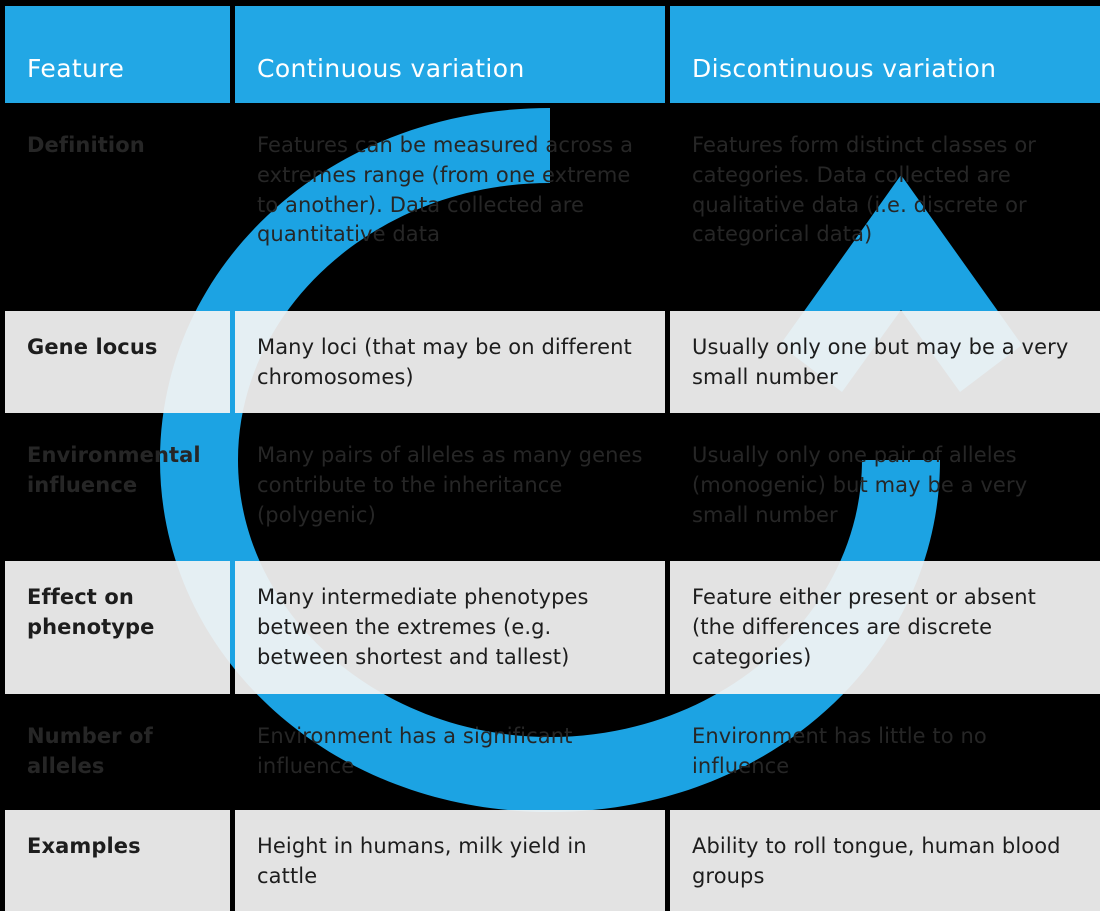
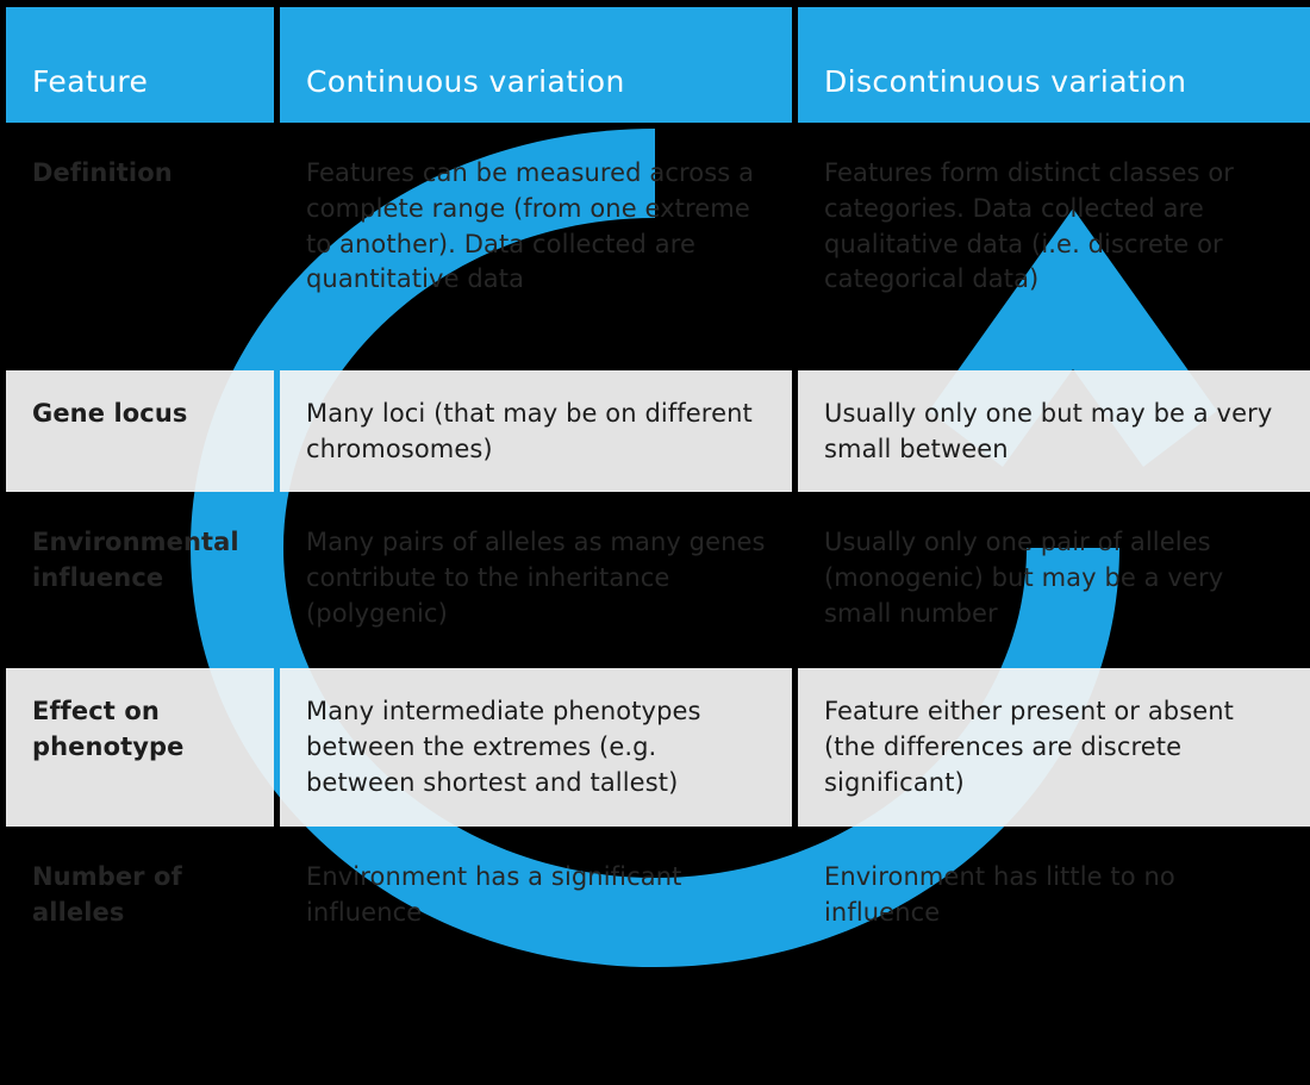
  Feature	Continuous variation	Discontinuous variation
- Definition	Features can be measured across a extremes range (from one extreme to another). Data collected are quantitative data	Features form distinct classes or categories. Data collected are qualitative data (i.e. discrete or categorical data)
+ Definition	Features can be measured across a complete range (from one extreme to another). Data collected are quantitative data	Features form distinct classes or categories. Data collected are qualitative data (i.e. discrete or categorical data)
- Gene locus	Many loci (that may be on different chromosomes)	Usually only one but may be a very small number
+ Gene locus	Many loci (that may be on different chromosomes)	Usually only one but may be a very small between
  Environmental influence	Many pairs of alleles as many genes contribute to the inheritance (polygenic)	Usually only one pair of alleles (monogenic) but may be a very small number
- Effect on phenotype	Many intermediate phenotypes between the extremes (e.g. between shortest and tallest)	Feature either present or absent (the differences are discrete categories)
+ Effect on phenotype	Many intermediate phenotypes between the extremes (e.g. between shortest and tallest)	Feature either present or absent (the differences are discrete significant)
  Number of alleles	Environment has a significant influence	Environment has little to no influence
- Examples	Height in humans, milk yield in cattle	Ability to roll tongue, human blood groups
